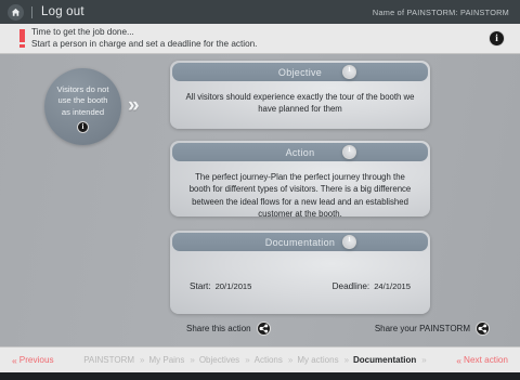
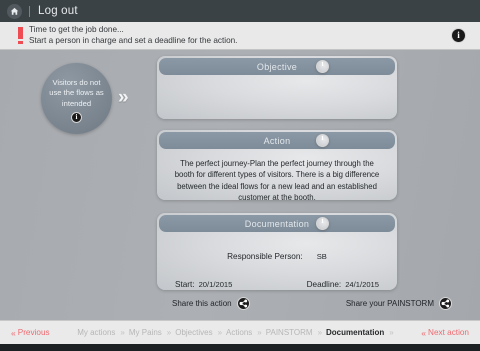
  Log out
- Name of PAINSTORM: PAINSTORM
  Time to get the job done...
  Start a person in charge and set a deadline for the action.
  i
- Visitors do not use the booth as intended
+ Visitors do not use the flows as intended
  i
  »
  Objective
  i
- All visitors should experience exactly the tour of the booth we have planned for them
  Action
  i
  The perfect journey-Plan the perfect journey through the booth for different types of visitors. There is a big difference between the ideal flows for a new lead and an established customer at the booth.
  Documentation
  i
+ Responsible Person:
+ SB
  Start:
  20/1/2015
  Deadline:
  24/1/2015
  Share this action
  Share your PAINSTORM
  «
  Previous
- PAINSTORM
+ My actions
  »
  My Pains
  »
  Objectives
  »
  Actions
  »
- My actions
+ PAINSTORM
  »
  Documentation
  »
  «
  Next action
